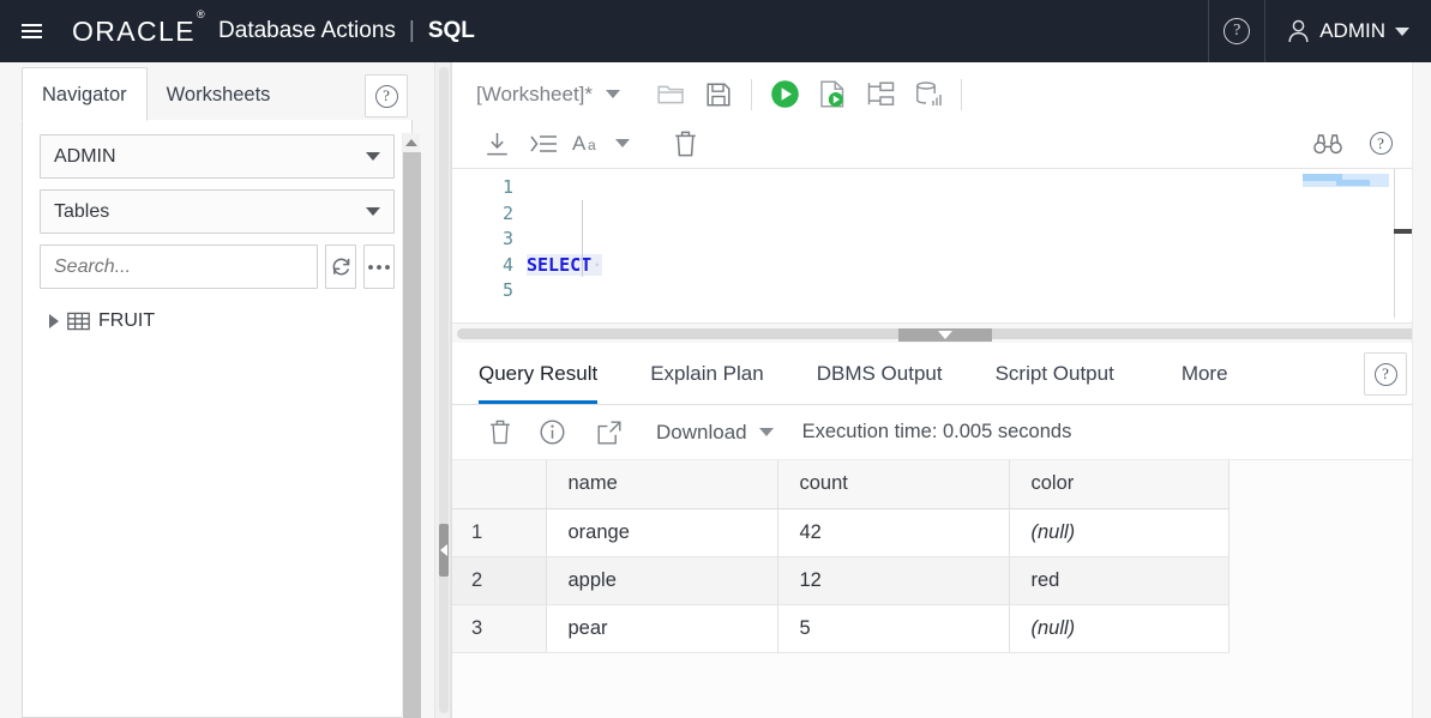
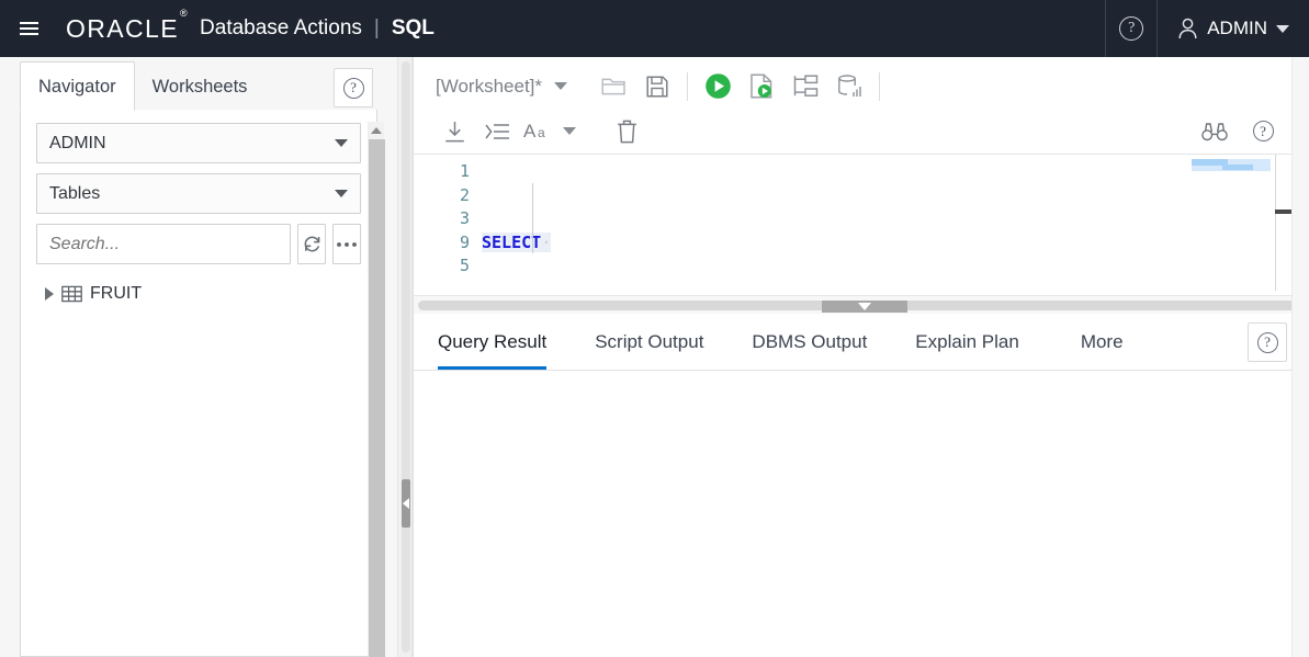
  ORACLE®
  Database Actions
  |
  SQL
  ?
  ADMIN
  Navigator
  Worksheets
  ?
  ADMIN
  Tables
  Search...
  FRUIT
  [Worksheet]*
  A
  a
  ?
  1
  2
  3
- 4
+ 9
  5
  SELECT·
  Query Result
- Explain Plan
+ Script Output
  DBMS Output
- Script Output
+ Explain Plan
  More
  ?
- Download
- Execution time: 0.005 seconds
- 	name	count	color
- 1	orange	42	(null)
- 2	apple	12	red
- 3	pear	5	(null)
